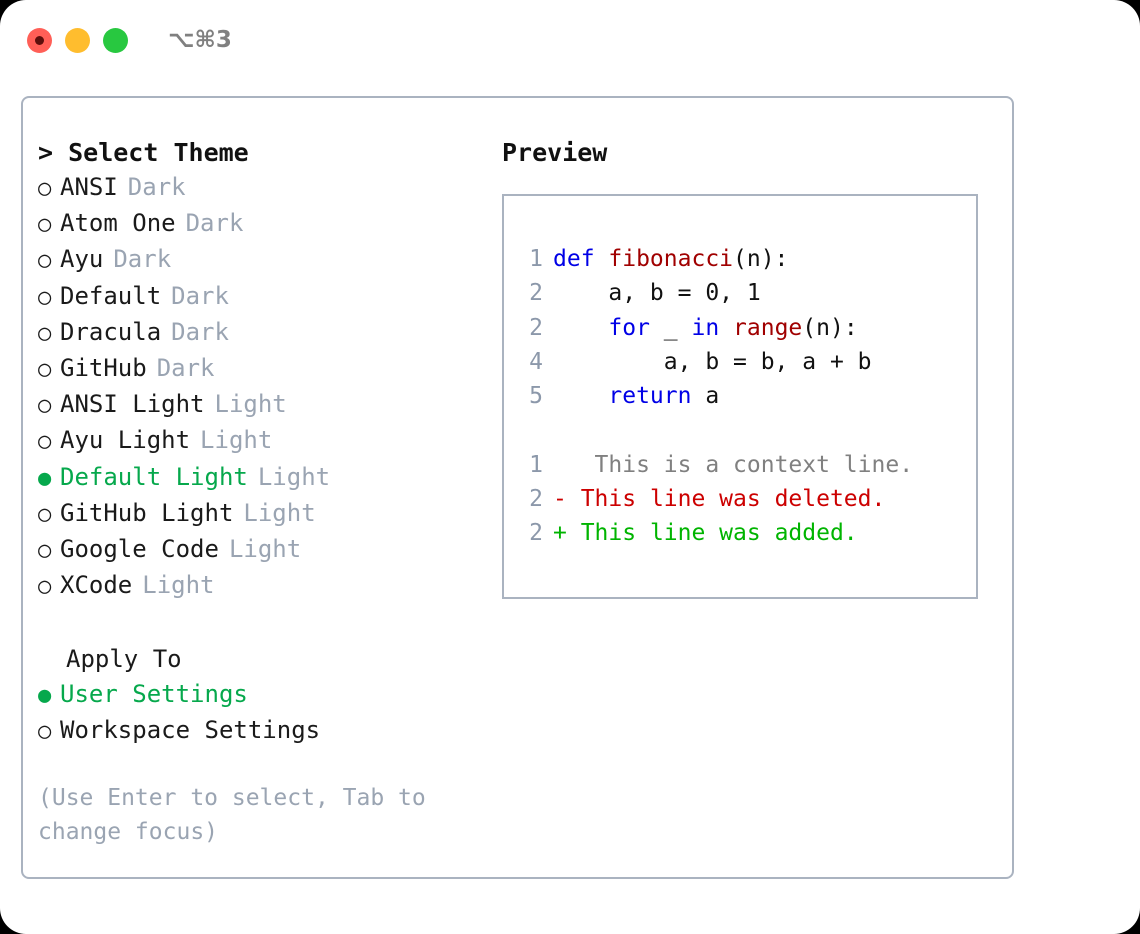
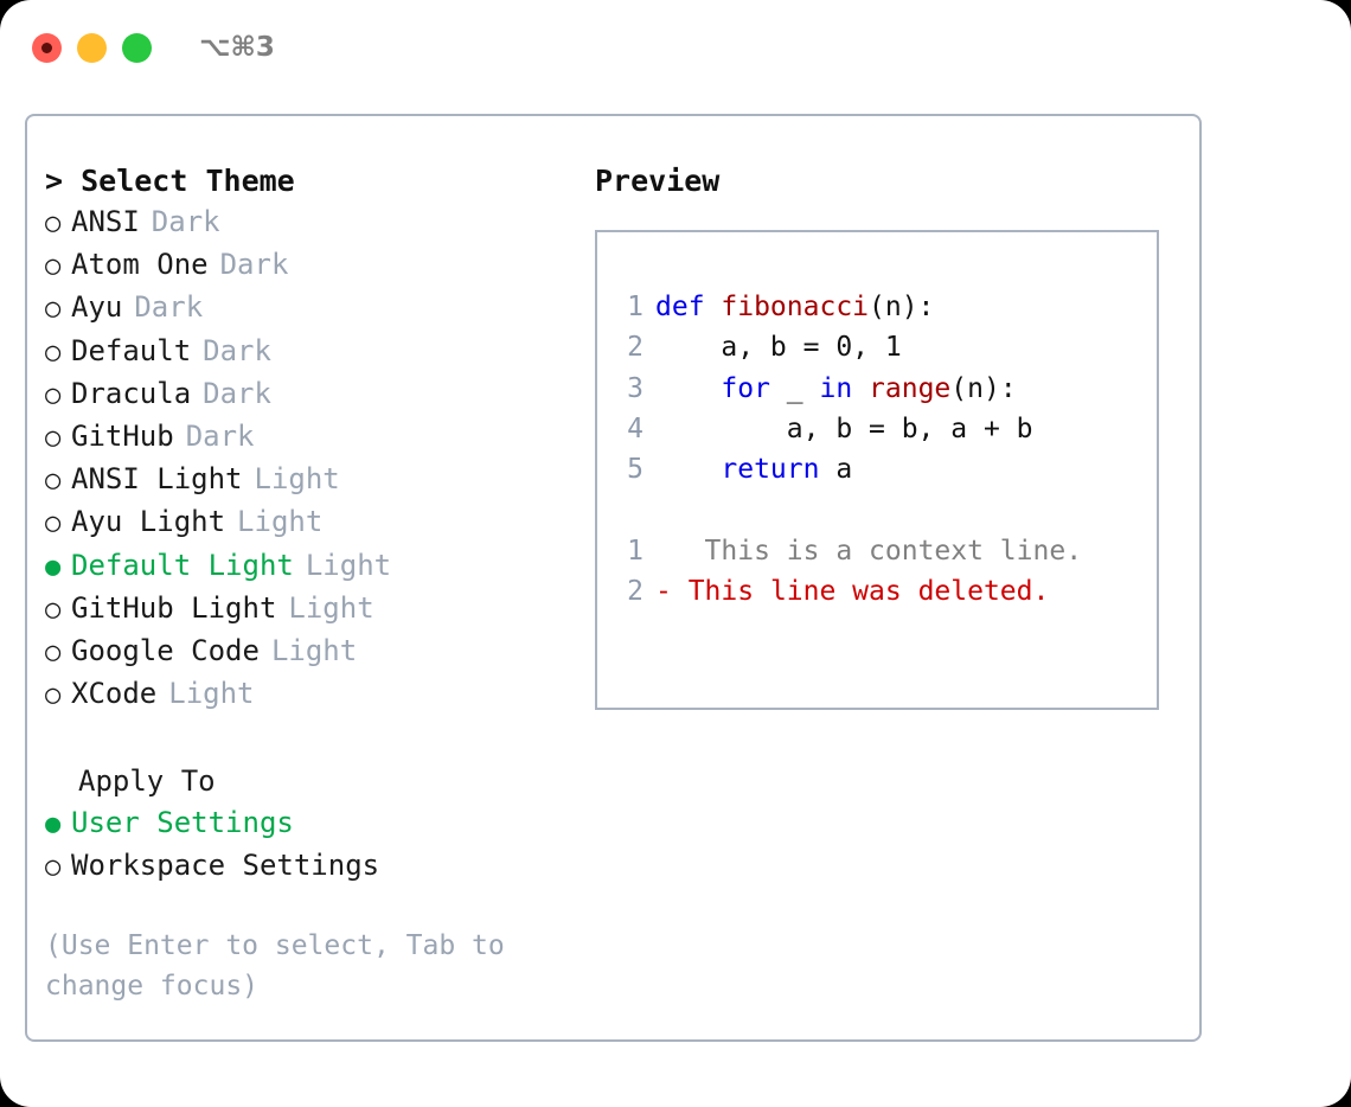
  ⌥⌘3
  > Select Theme
  ○
  ANSI
  Dark
  ○
  Atom One
  Dark
  ○
  Ayu
  Dark
  ○
  Default
  Dark
  ○
  Dracula
  Dark
  ○
  GitHub
  Dark
  ○
  ANSI Light
  Light
  ○
  Ayu Light
  Light
  ●
  Default Light
  Light
  ○
  GitHub Light
  Light
  ○
  Google Code
  Light
  ○
  XCode
  Light
  Apply To
  ●
  User Settings
  ○
  Workspace Settings
  (Use Enter to select, Tab to change focus)
  Preview
  1 def fibonacci(n):
  2 a, b = 0, 1
- 2 for _ in range(n):
+ 3 for _ in range(n):
  4 a, b = b, a + b
  5 return a
  1 This is a context line.
  2 - This line was deleted.
- 2 + This line was added.
